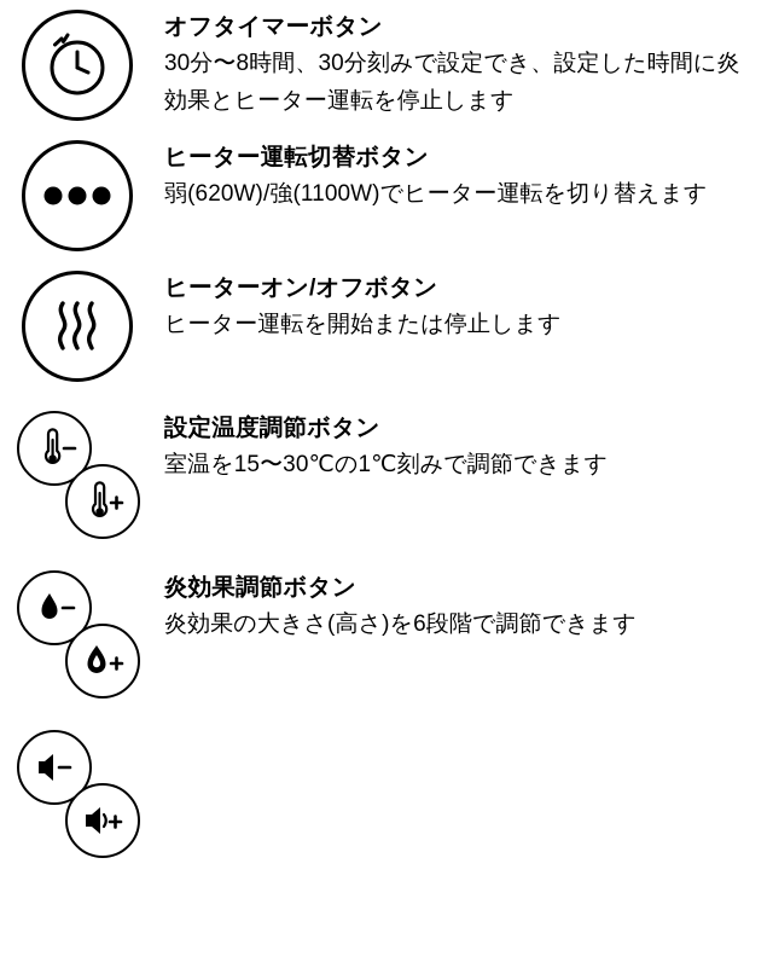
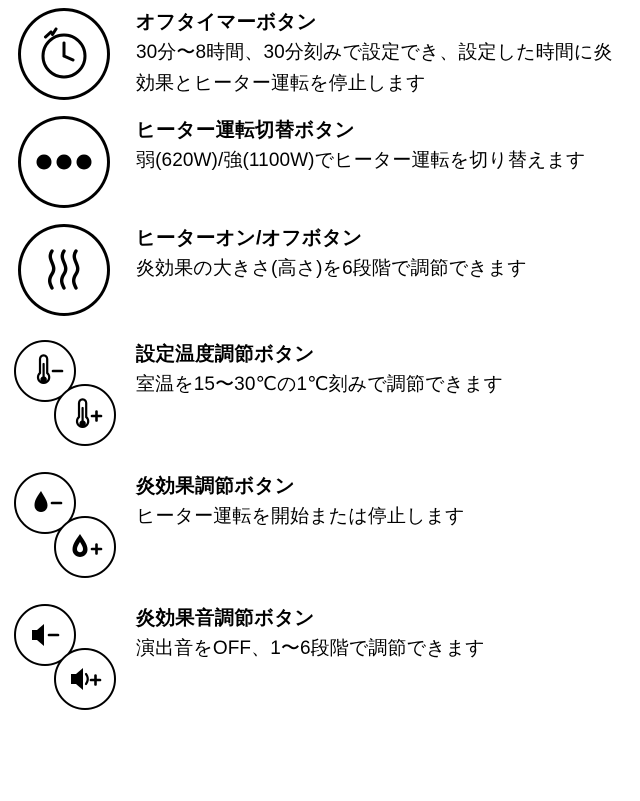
  オフタイマーボタン
  30分〜8時間、30分刻みで設定でき、設定した時間に炎効果とヒーター運転を停止します
  ヒーター運転切替ボタン
  弱(620W)/強(1100W)でヒーター運転を切り替えます
  ヒーターオン/オフボタン
- ヒーター運転を開始または停止します
+ 炎効果の大きさ(高さ)を6段階で調節できます
  設定温度調節ボタン
  室温を15〜30℃の1℃刻みで調節できます
  炎効果調節ボタン
- 炎効果の大きさ(高さ)を6段階で調節できます
+ ヒーター運転を開始または停止します
+ 炎効果音調節ボタン
+ 演出音をOFF、1〜6段階で調節できます
